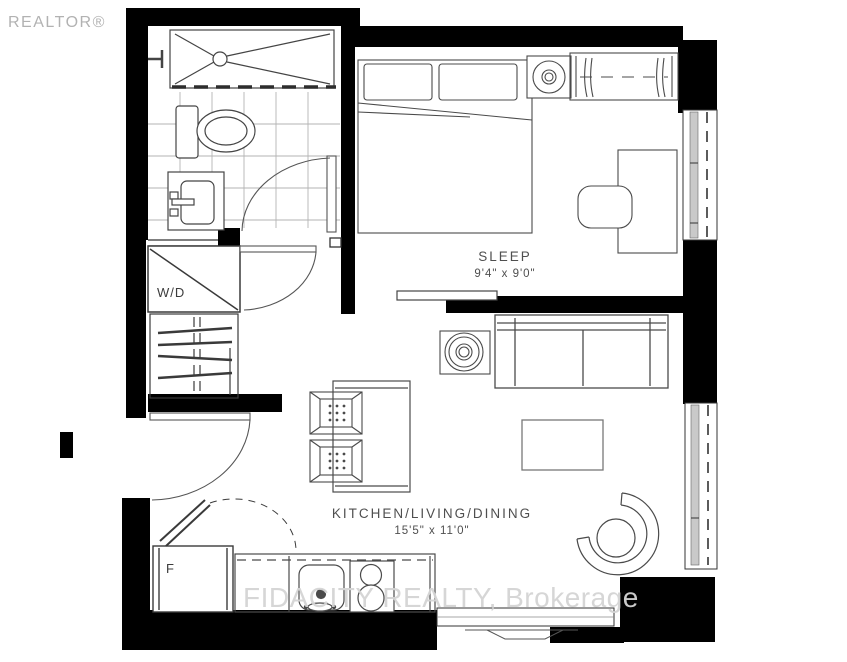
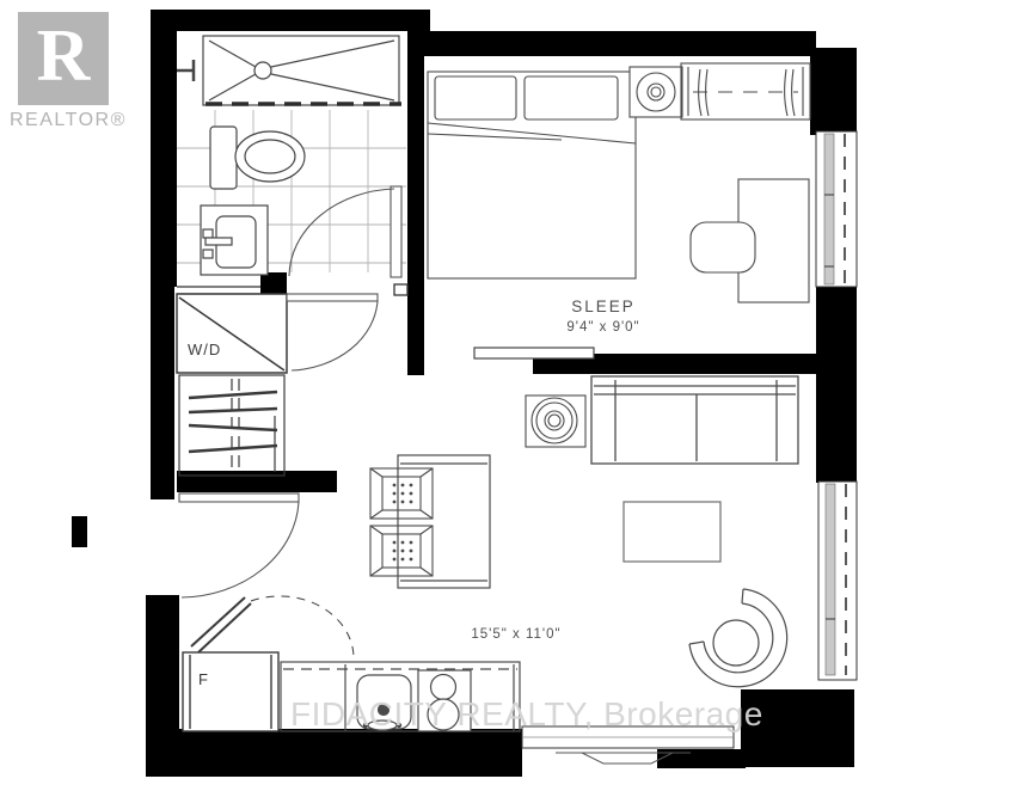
+ R
  REALTOR
  FIDACITY REALTY, Brokerage
  SLEEP
  9'4" x 9'0"
- KITCHEN/LIVING/DINING
  15'5" x 11'0"
  W/D
  F
